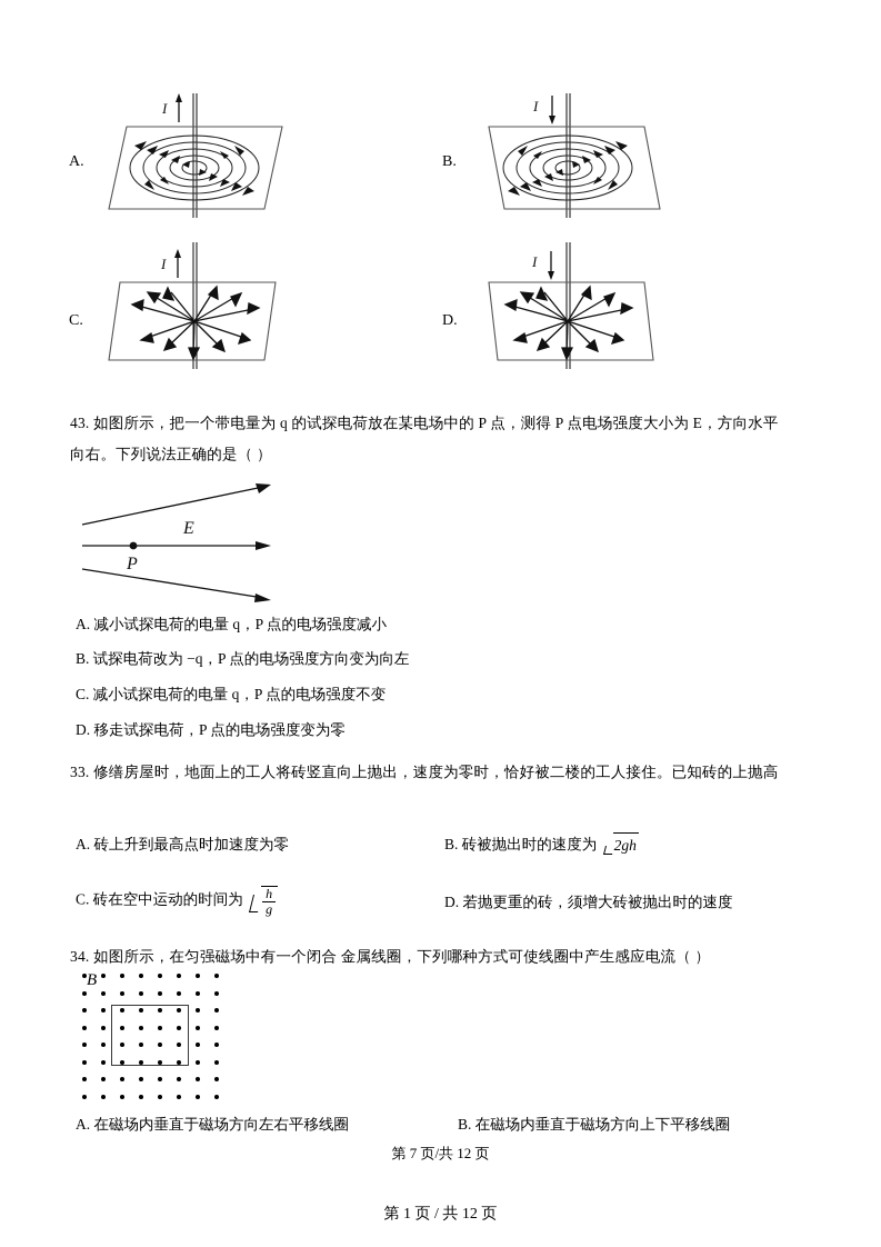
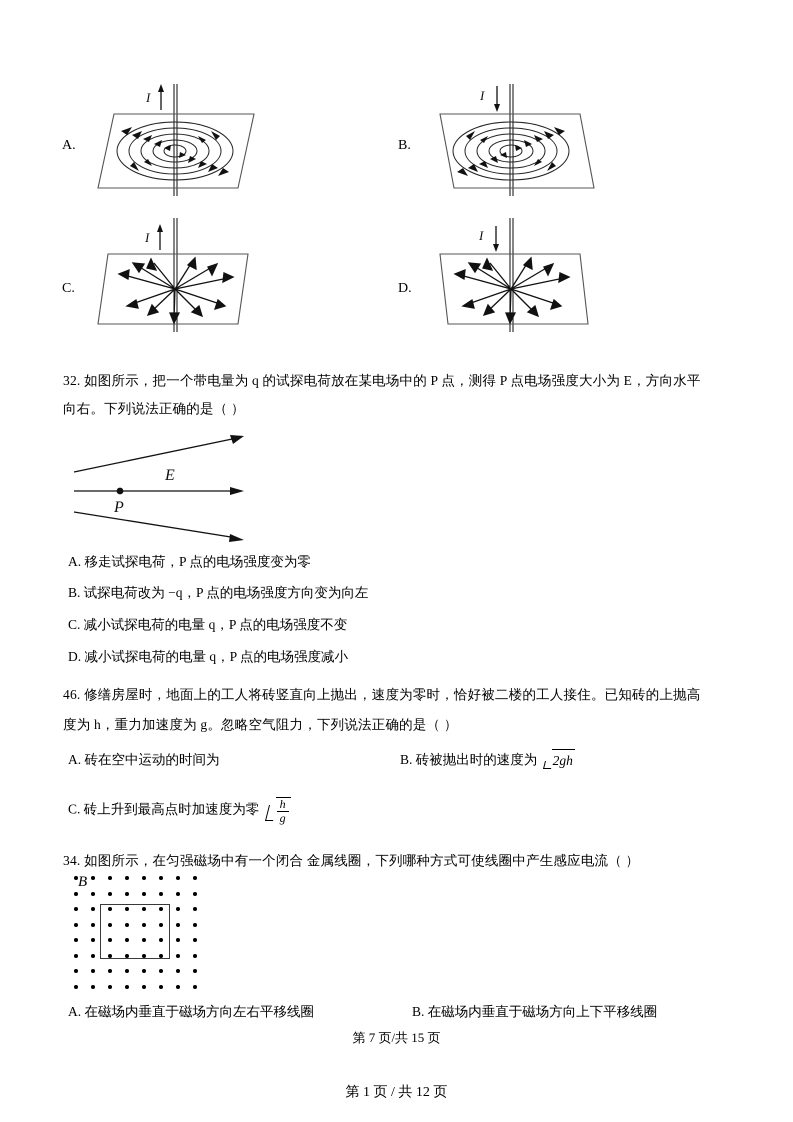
  A.
  I
  B.
  I
  C.
  I
  D.
  I
- 43. 如图所示，把一个带电量为 q 的试探电荷放在某电场中的 P 点，测得 P 点电场强度大小为 E，方向水平
+ 32. 如图所示，把一个带电量为 q 的试探电荷放在某电场中的 P 点，测得 P 点电场强度大小为 E，方向水平
  向右。下列说法正确的是（ ）
  E
  P
- A. 减小试探电荷的电量 q，P 点的电场强度减小
+ A. 移走试探电荷，P 点的电场强度变为零
  B. 试探电荷改为 −q，P 点的电场强度方向变为向左
  C. 减小试探电荷的电量 q，P 点的电场强度不变
- D. 移走试探电荷，P 点的电场强度变为零
+ D. 减小试探电荷的电量 q，P 点的电场强度减小
- 33. 修缮房屋时，地面上的工人将砖竖直向上抛出，速度为零时，恰好被二楼的工人接住。已知砖的上抛高
+ 46. 修缮房屋时，地面上的工人将砖竖直向上抛出，速度为零时，恰好被二楼的工人接住。已知砖的上抛高
+ 度为 h，重力加速度为 g。忽略空气阻力，下列说法正确的是（ ）
- A. 砖上升到最高点时加速度为零
+ A. 砖在空中运动的时间为
  B. 砖被抛出时的速度为 2gh
- C. 砖在空中运动的时间为
+ C. 砖上升到最高点时加速度为零
  h
  g
- D. 若抛更重的砖，须增大砖被抛出时的速度
  34. 如图所示，在匀强磁场中有一个闭合 金属线圈，下列哪种方式可使线圈中产生感应电流（ ）
  B
  A. 在磁场内垂直于磁场方向左右平移线圈
  B. 在磁场内垂直于磁场方向上下平移线圈
- 第 7 页/共 12 页
+ 第 7 页/共 15 页
  第 1 页 / 共 12 页
